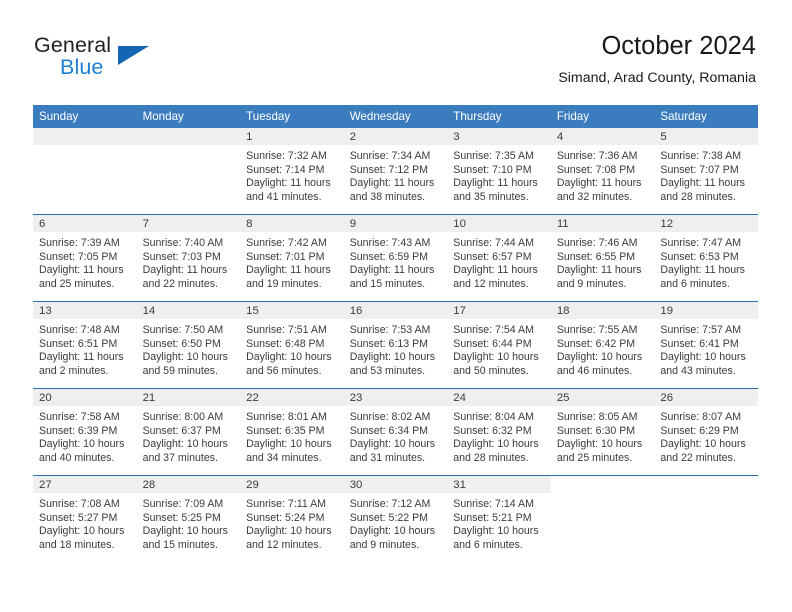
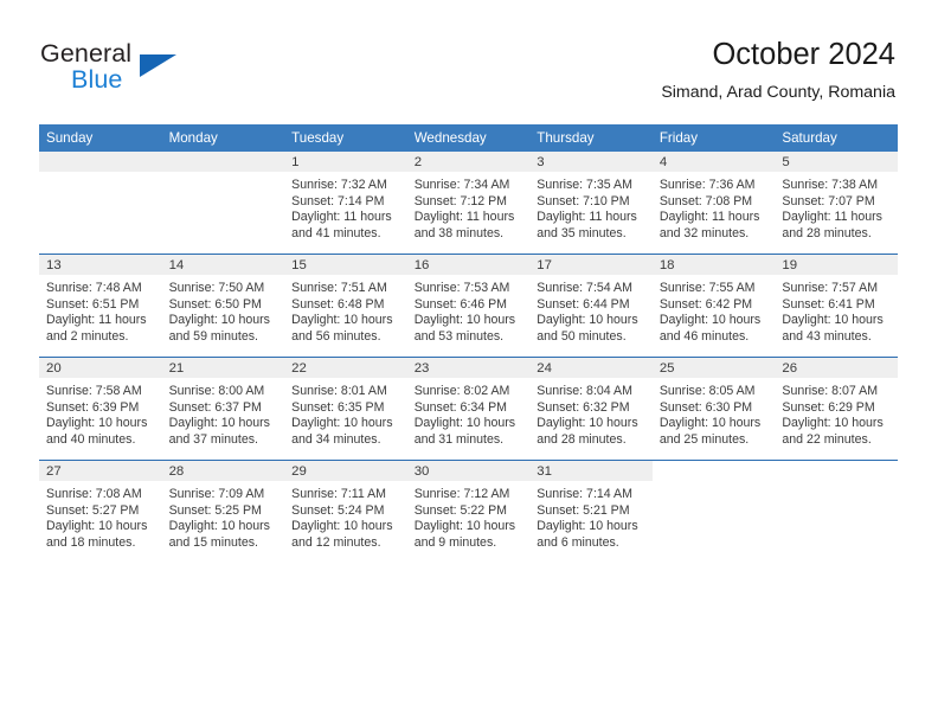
  General
  Blue
  October 2024
  Simand, Arad County, Romania
  Sunday	Monday	Tuesday	Wednesday	Thursday	Friday	Saturday
  		1Sunrise: 7:32 AMSunset: 7:14 PMDaylight: 11 hoursand 41 minutes.	2Sunrise: 7:34 AMSunset: 7:12 PMDaylight: 11 hoursand 38 minutes.	3Sunrise: 7:35 AMSunset: 7:10 PMDaylight: 11 hoursand 35 minutes.	4Sunrise: 7:36 AMSunset: 7:08 PMDaylight: 11 hoursand 32 minutes.	5Sunrise: 7:38 AMSunset: 7:07 PMDaylight: 11 hoursand 28 minutes.
- 6Sunrise: 7:39 AMSunset: 7:05 PMDaylight: 11 hoursand 25 minutes.	7Sunrise: 7:40 AMSunset: 7:03 PMDaylight: 11 hoursand 22 minutes.	8Sunrise: 7:42 AMSunset: 7:01 PMDaylight: 11 hoursand 19 minutes.	9Sunrise: 7:43 AMSunset: 6:59 PMDaylight: 11 hoursand 15 minutes.	10Sunrise: 7:44 AMSunset: 6:57 PMDaylight: 11 hoursand 12 minutes.	11Sunrise: 7:46 AMSunset: 6:55 PMDaylight: 11 hoursand 9 minutes.	12Sunrise: 7:47 AMSunset: 6:53 PMDaylight: 11 hoursand 6 minutes.
- 13Sunrise: 7:48 AMSunset: 6:51 PMDaylight: 11 hoursand 2 minutes.	14Sunrise: 7:50 AMSunset: 6:50 PMDaylight: 10 hoursand 59 minutes.	15Sunrise: 7:51 AMSunset: 6:48 PMDaylight: 10 hoursand 56 minutes.	16Sunrise: 7:53 AMSunset: 6:13 PMDaylight: 10 hoursand 53 minutes.	17Sunrise: 7:54 AMSunset: 6:44 PMDaylight: 10 hoursand 50 minutes.	18Sunrise: 7:55 AMSunset: 6:42 PMDaylight: 10 hoursand 46 minutes.	19Sunrise: 7:57 AMSunset: 6:41 PMDaylight: 10 hoursand 43 minutes.
+ 13Sunrise: 7:48 AMSunset: 6:51 PMDaylight: 11 hoursand 2 minutes.	14Sunrise: 7:50 AMSunset: 6:50 PMDaylight: 10 hoursand 59 minutes.	15Sunrise: 7:51 AMSunset: 6:48 PMDaylight: 10 hoursand 56 minutes.	16Sunrise: 7:53 AMSunset: 6:46 PMDaylight: 10 hoursand 53 minutes.	17Sunrise: 7:54 AMSunset: 6:44 PMDaylight: 10 hoursand 50 minutes.	18Sunrise: 7:55 AMSunset: 6:42 PMDaylight: 10 hoursand 46 minutes.	19Sunrise: 7:57 AMSunset: 6:41 PMDaylight: 10 hoursand 43 minutes.
  20Sunrise: 7:58 AMSunset: 6:39 PMDaylight: 10 hoursand 40 minutes.	21Sunrise: 8:00 AMSunset: 6:37 PMDaylight: 10 hoursand 37 minutes.	22Sunrise: 8:01 AMSunset: 6:35 PMDaylight: 10 hoursand 34 minutes.	23Sunrise: 8:02 AMSunset: 6:34 PMDaylight: 10 hoursand 31 minutes.	24Sunrise: 8:04 AMSunset: 6:32 PMDaylight: 10 hoursand 28 minutes.	25Sunrise: 8:05 AMSunset: 6:30 PMDaylight: 10 hoursand 25 minutes.	26Sunrise: 8:07 AMSunset: 6:29 PMDaylight: 10 hoursand 22 minutes.
  27Sunrise: 7:08 AMSunset: 5:27 PMDaylight: 10 hoursand 18 minutes.	28Sunrise: 7:09 AMSunset: 5:25 PMDaylight: 10 hoursand 15 minutes.	29Sunrise: 7:11 AMSunset: 5:24 PMDaylight: 10 hoursand 12 minutes.	30Sunrise: 7:12 AMSunset: 5:22 PMDaylight: 10 hoursand 9 minutes.	31Sunrise: 7:14 AMSunset: 5:21 PMDaylight: 10 hoursand 6 minutes.
